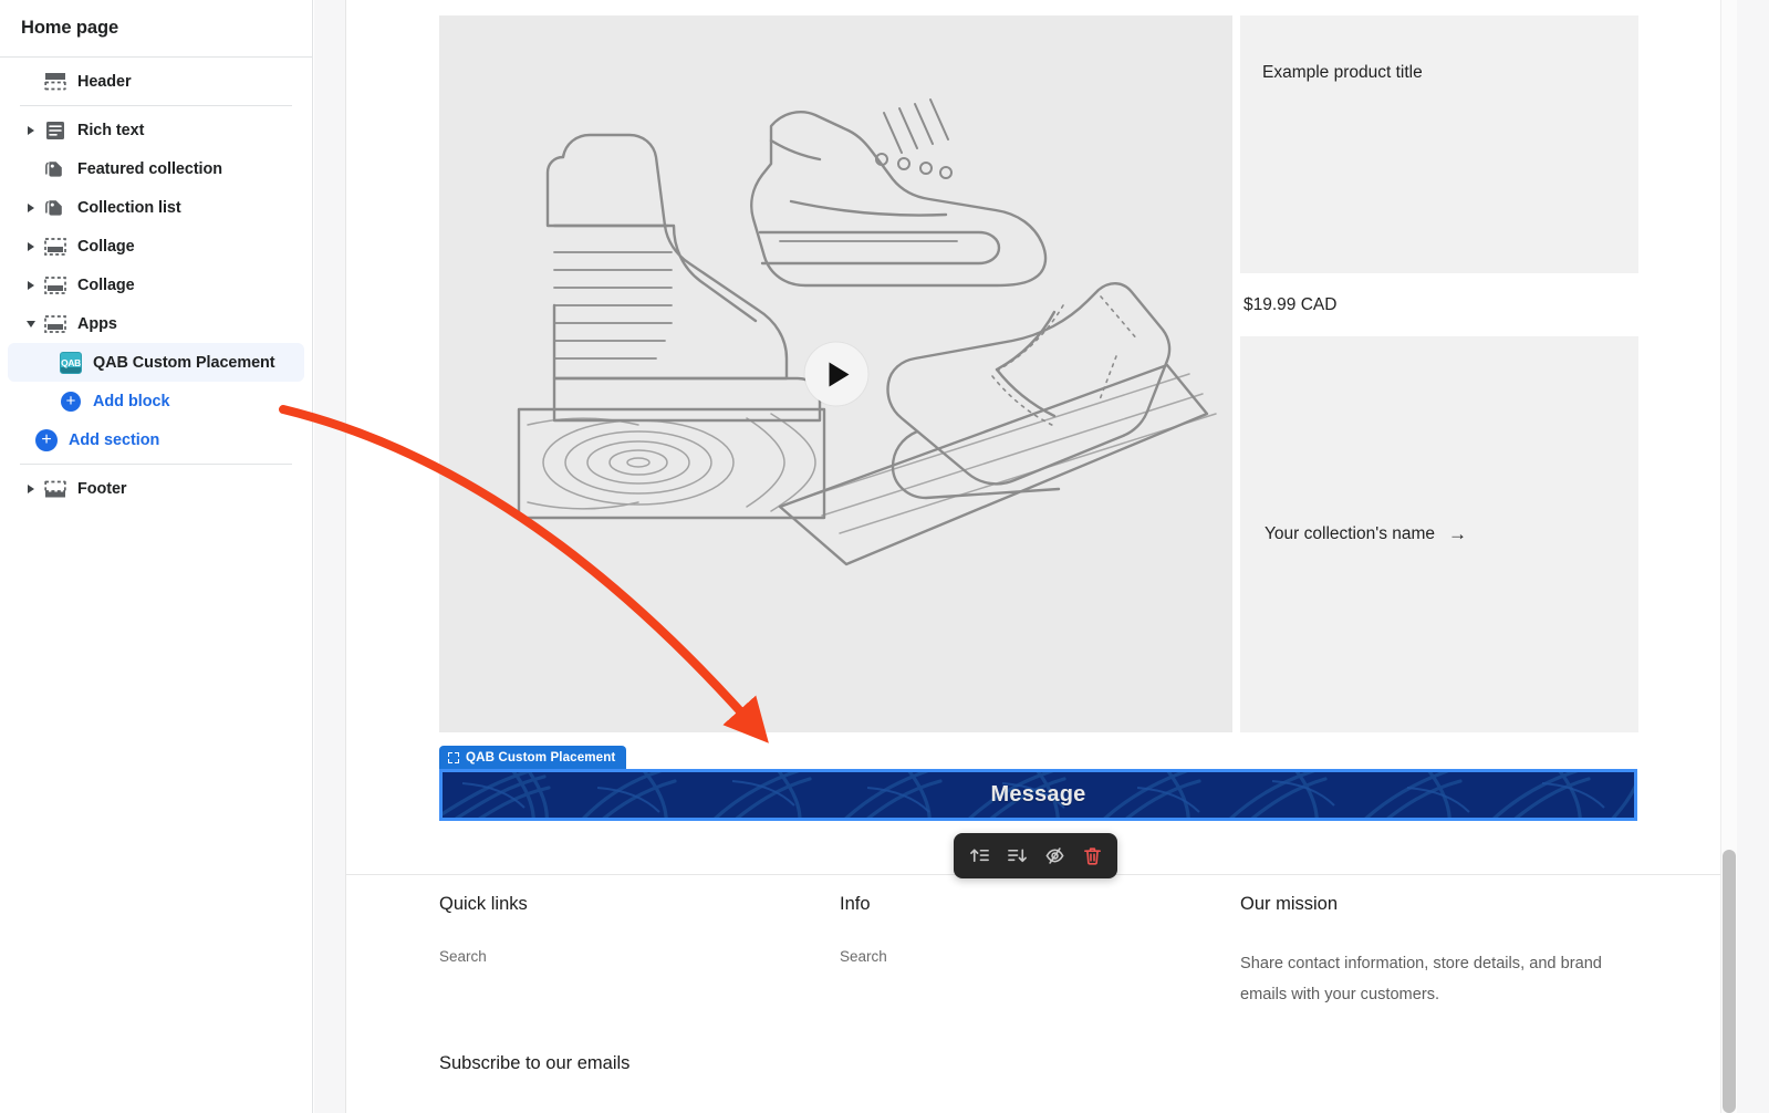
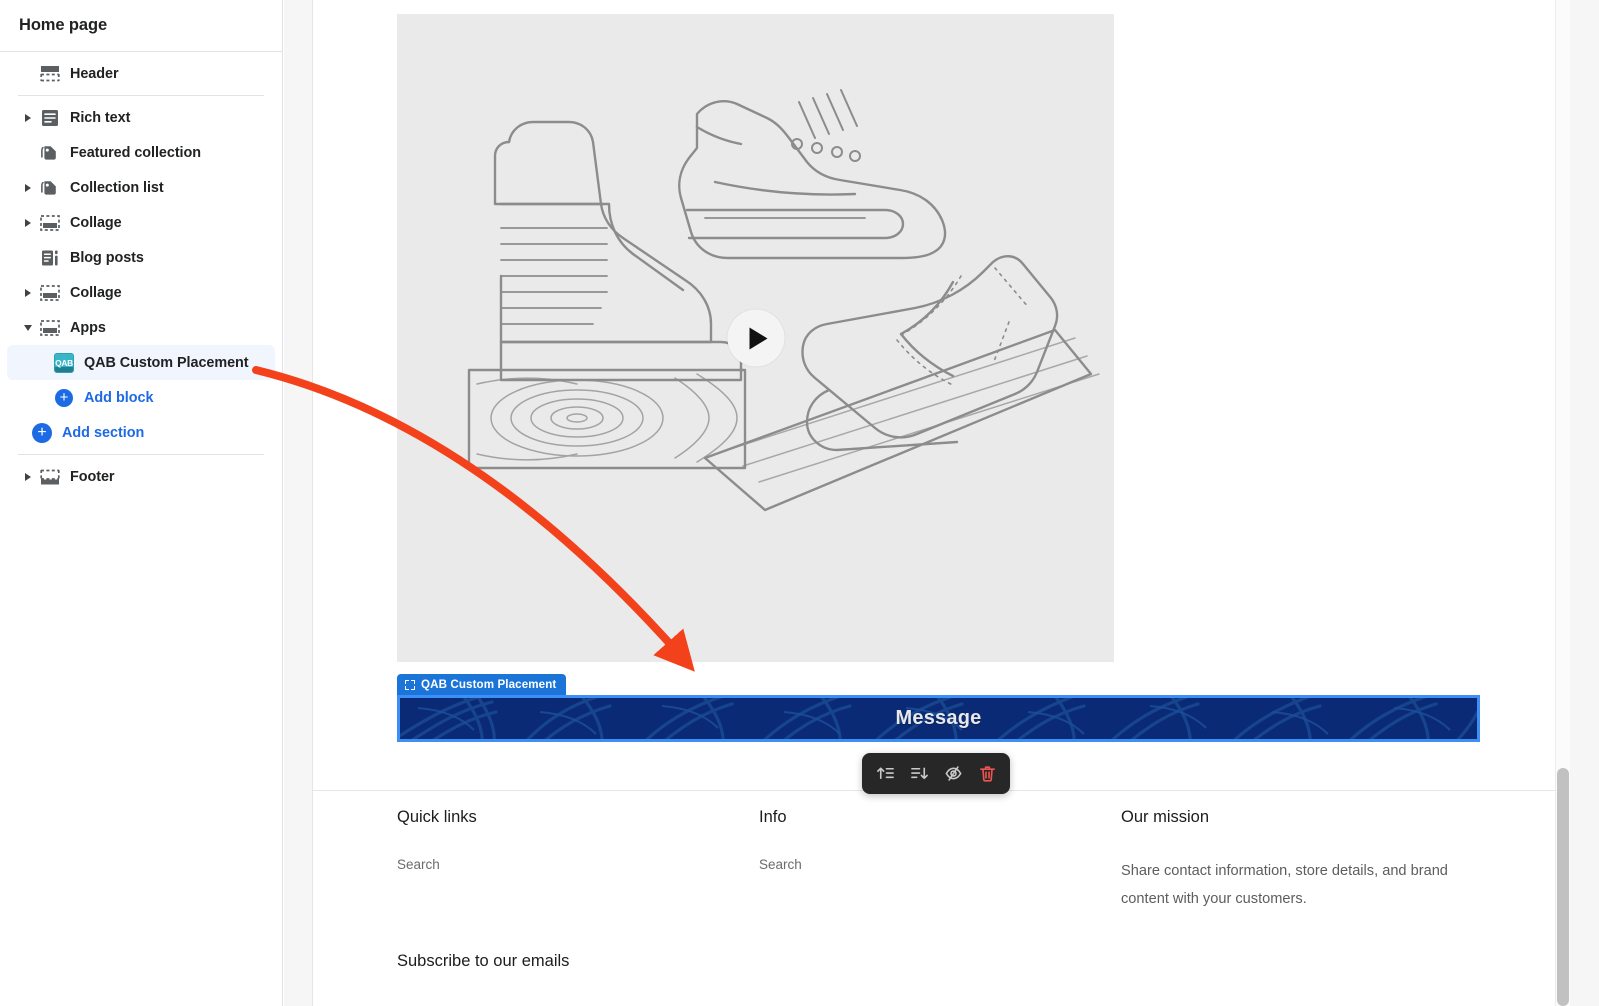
  Home page
  Header
  Rich text
  Featured collection
  Collection list
  Collage
+ Blog posts
  Collage
  Apps
  QAB
  QAB Custom Placement
  +
  Add block
  +
  Add section
  Footer
- Example product title
- $19.99 CAD
- Your collection's name
- →
  QAB Custom Placement
  Message
  Quick links
  Search
  Info
  Search
  Our mission
- Share contact information, store details, and brand emails with your customers.
+ Share contact information, store details, and brand content with your customers.
  Subscribe to our emails
